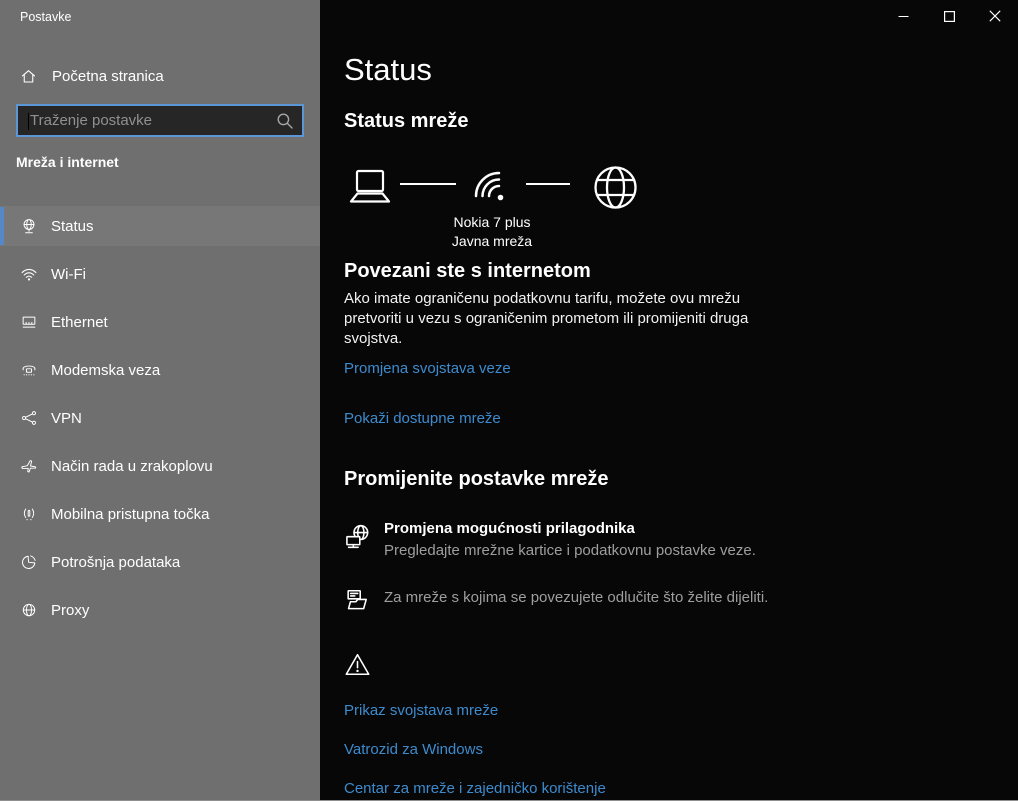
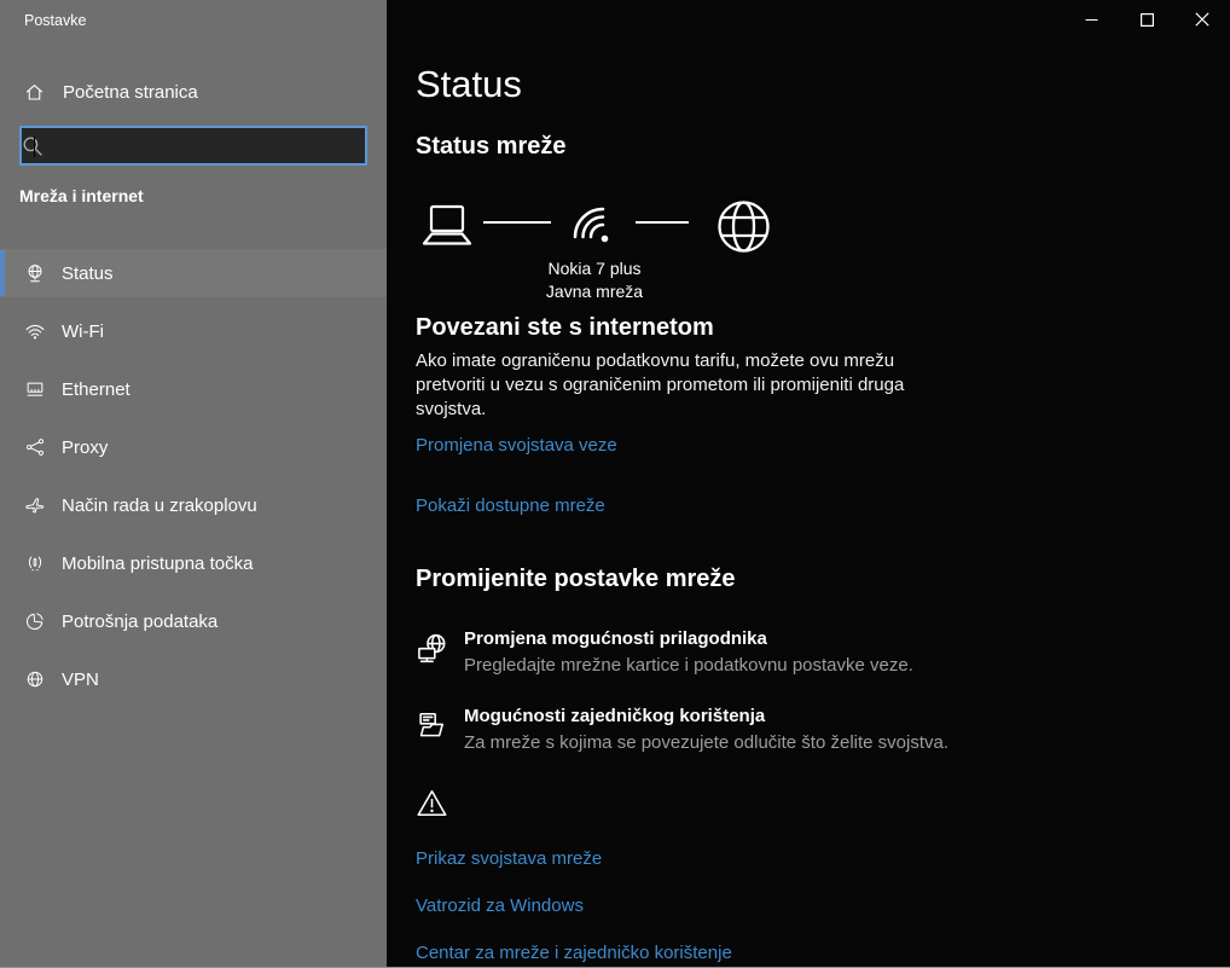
  Postavke
  Početna stranica
- Traženje postavke
  Mreža i internet
  Status
  Wi-Fi
  Ethernet
- Modemska veza
- VPN
+ Proxy
  Način rada u zrakoplovu
  Mobilna pristupna točka
  Potrošnja podataka
- Proxy
+ VPN
  Status
  Status mreže
  Nokia 7 plus
  Javna mreža
  Povezani ste s internetom
  Ako imate ograničenu podatkovnu tarifu, možete ovu mrežu pretvoriti u vezu s ograničenim prometom ili promijeniti druga svojstva.
  Promjena svojstava veze
  Pokaži dostupne mreže
  Promijenite postavke mreže
  Promjena mogućnosti prilagodnika
  Pregledajte mrežne kartice i podatkovnu postavke veze.
+ Mogućnosti zajedničkog korištenja
- Za mreže s kojima se povezujete odlučite što želite dijeliti.
+ Za mreže s kojima se povezujete odlučite što želite svojstva.
  Prikaz svojstava mreže
  Vatrozid za Windows
  Centar za mreže i zajedničko korištenje
